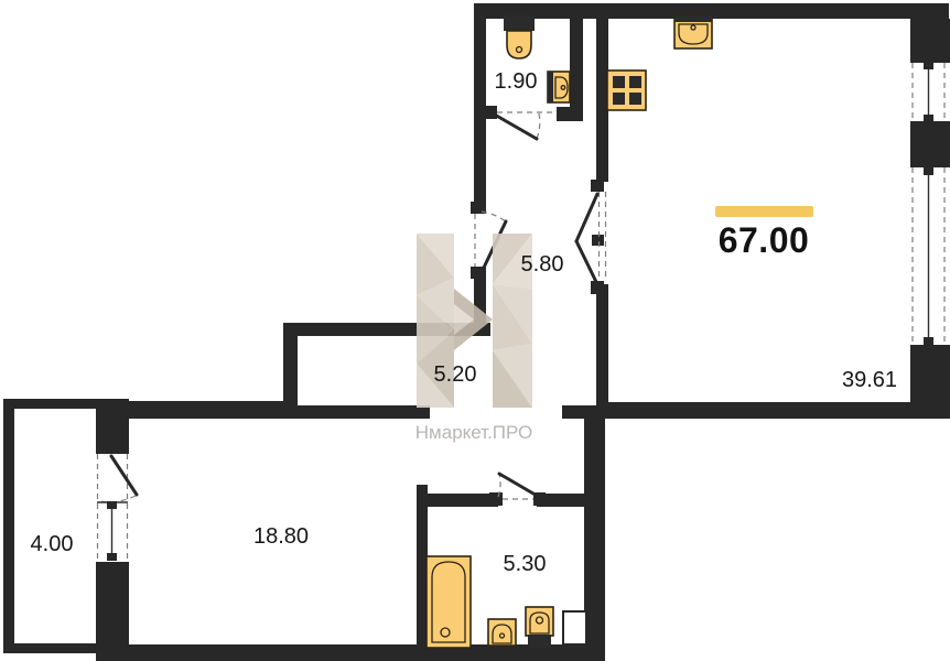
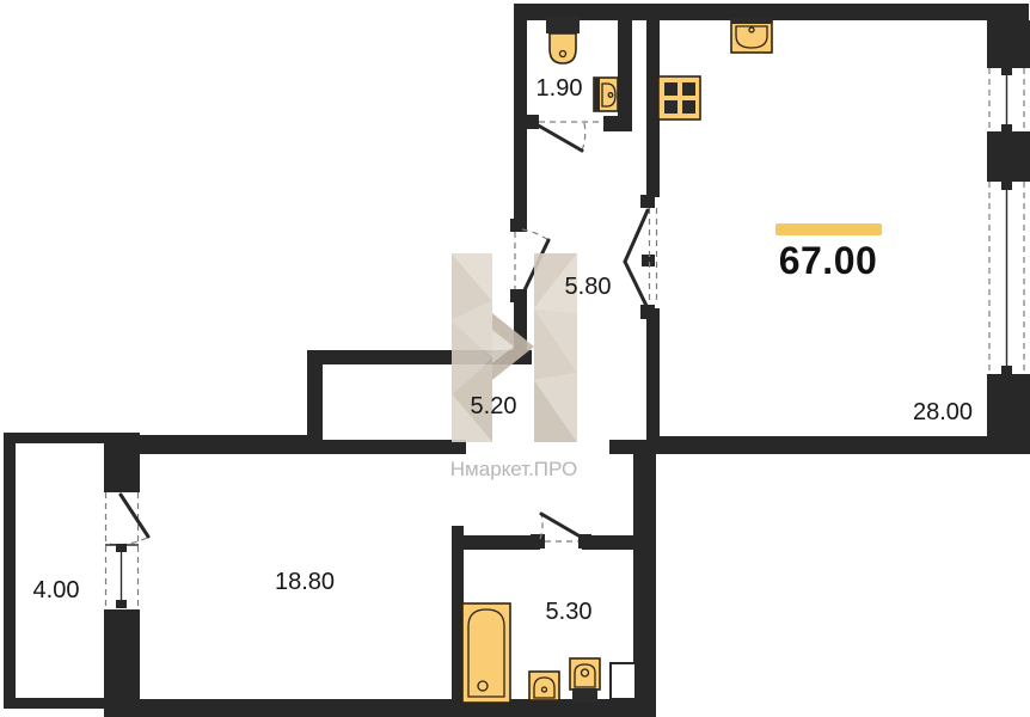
  1.90
  5.80
  5.20
- 39.61
+ 28.00
  18.80
  4.00
  5.30
  67.00
  Нмаркет.ПРО
